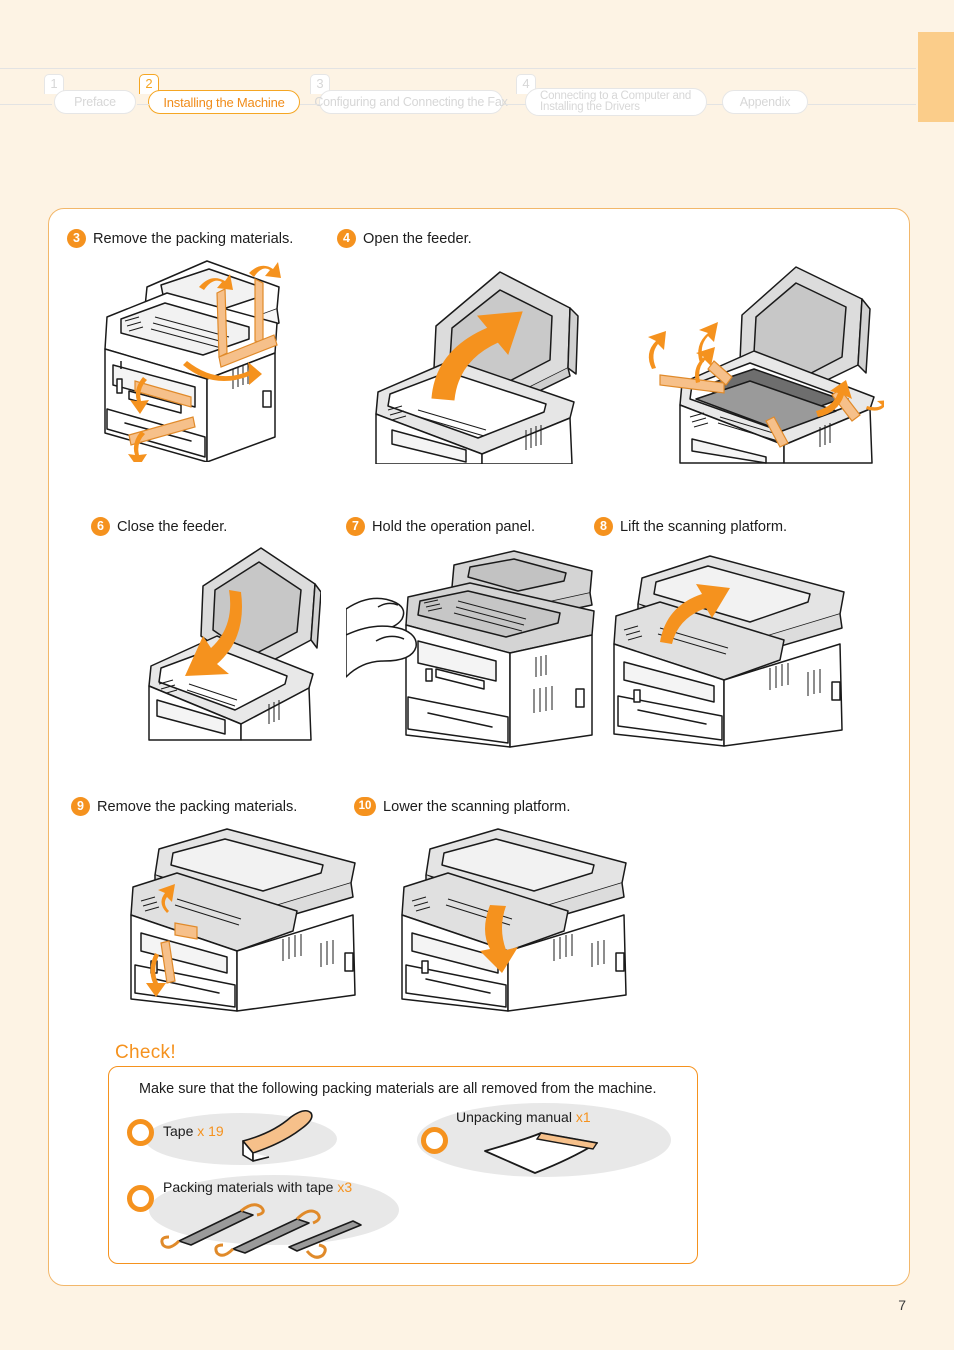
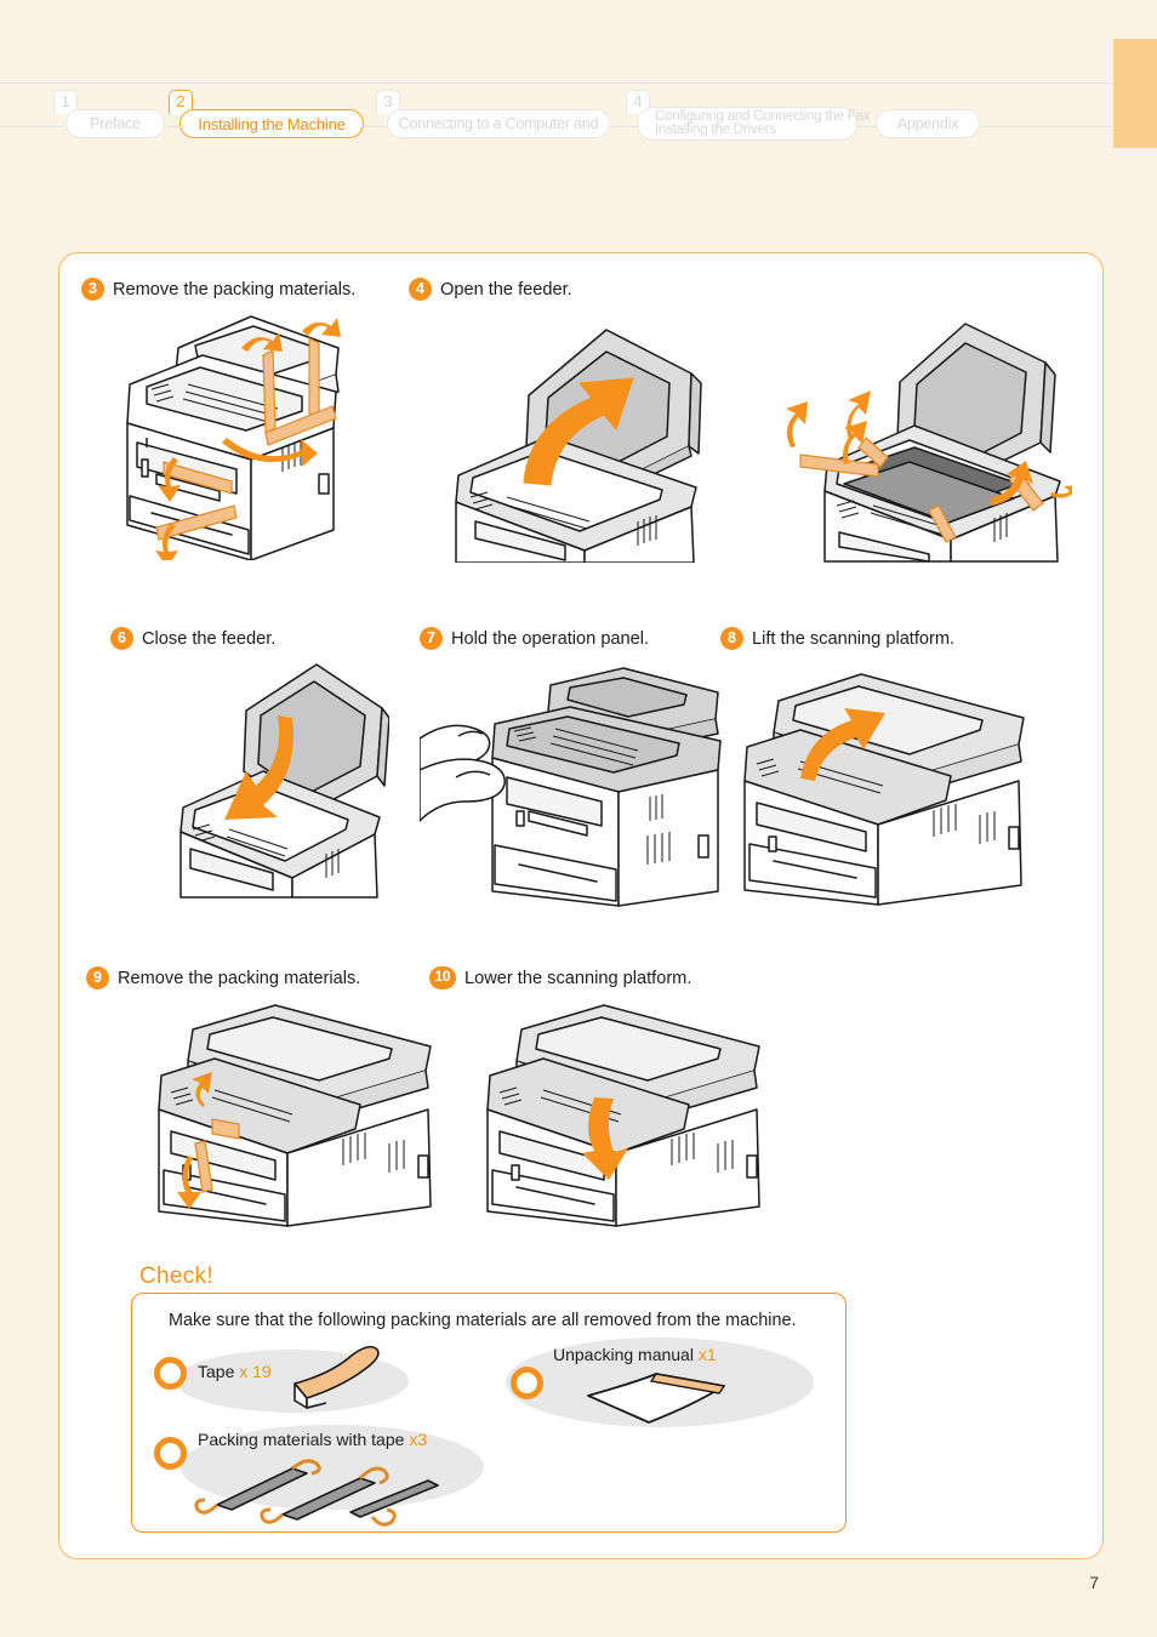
  1
  Preface
  2
  Installing the Machine
  3
- Configuring and Connecting the Fax
+ Connecting to a Computer and
  4
- Connecting to a Computer and
+ Configuring and Connecting the Fax
  Installing the Drivers
  Appendix
  3
  Remove the packing materials.
  4
  Open the feeder.
  6
  Close the feeder.
  7
  Hold the operation panel.
  8
  Lift the scanning platform.
  9
  Remove the packing materials.
  10
  Lower the scanning platform.
  Check!
  Make sure that the following packing materials are all removed from the machine.
  Tape x 19
  Unpacking manual x1
  Packing materials with tape x3
  7
